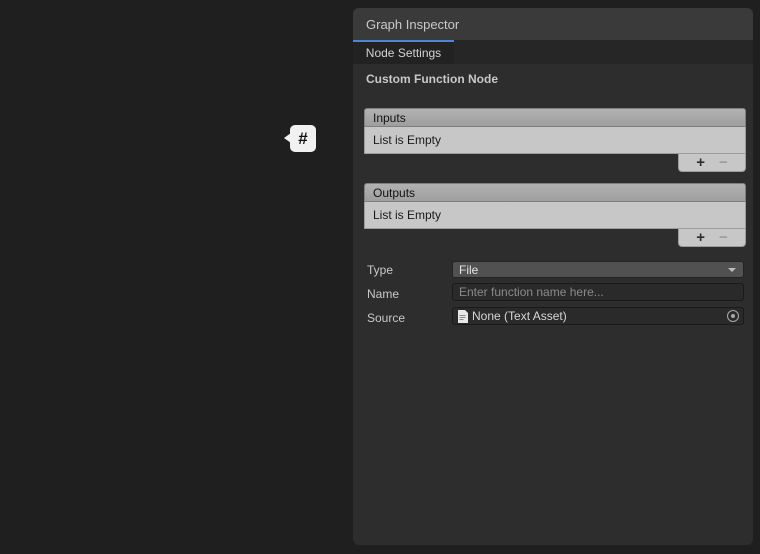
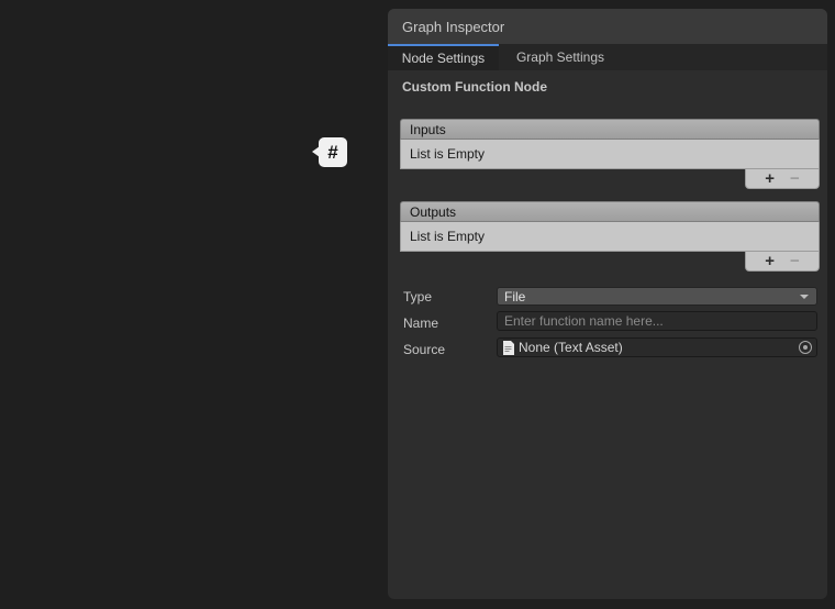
  #
  Graph Inspector
  Node Settings
+ Graph Settings
  Custom Function Node
  Inputs
  List is Empty
  +
  −
  Outputs
  List is Empty
  +
  −
  Type
  File
  Name
  Enter function name here...
  Source
  None (Text Asset)
